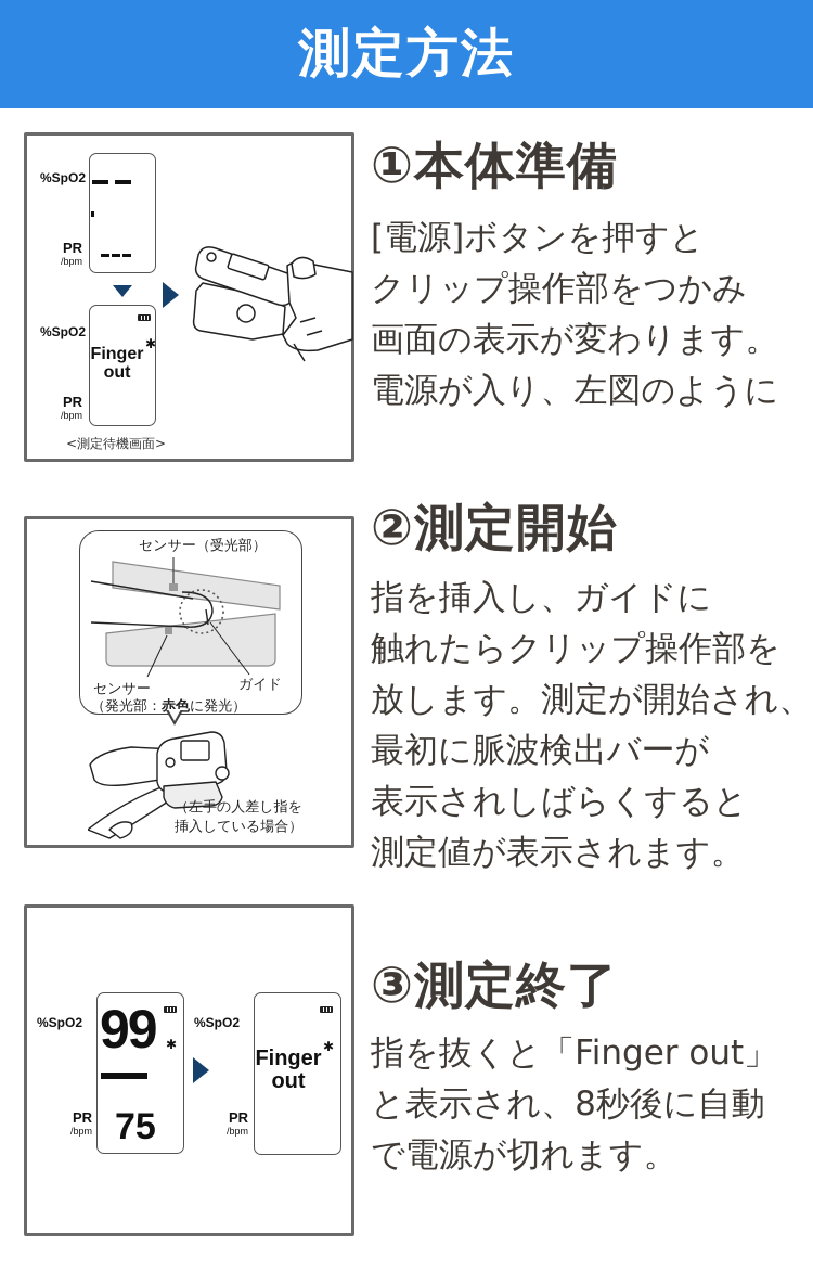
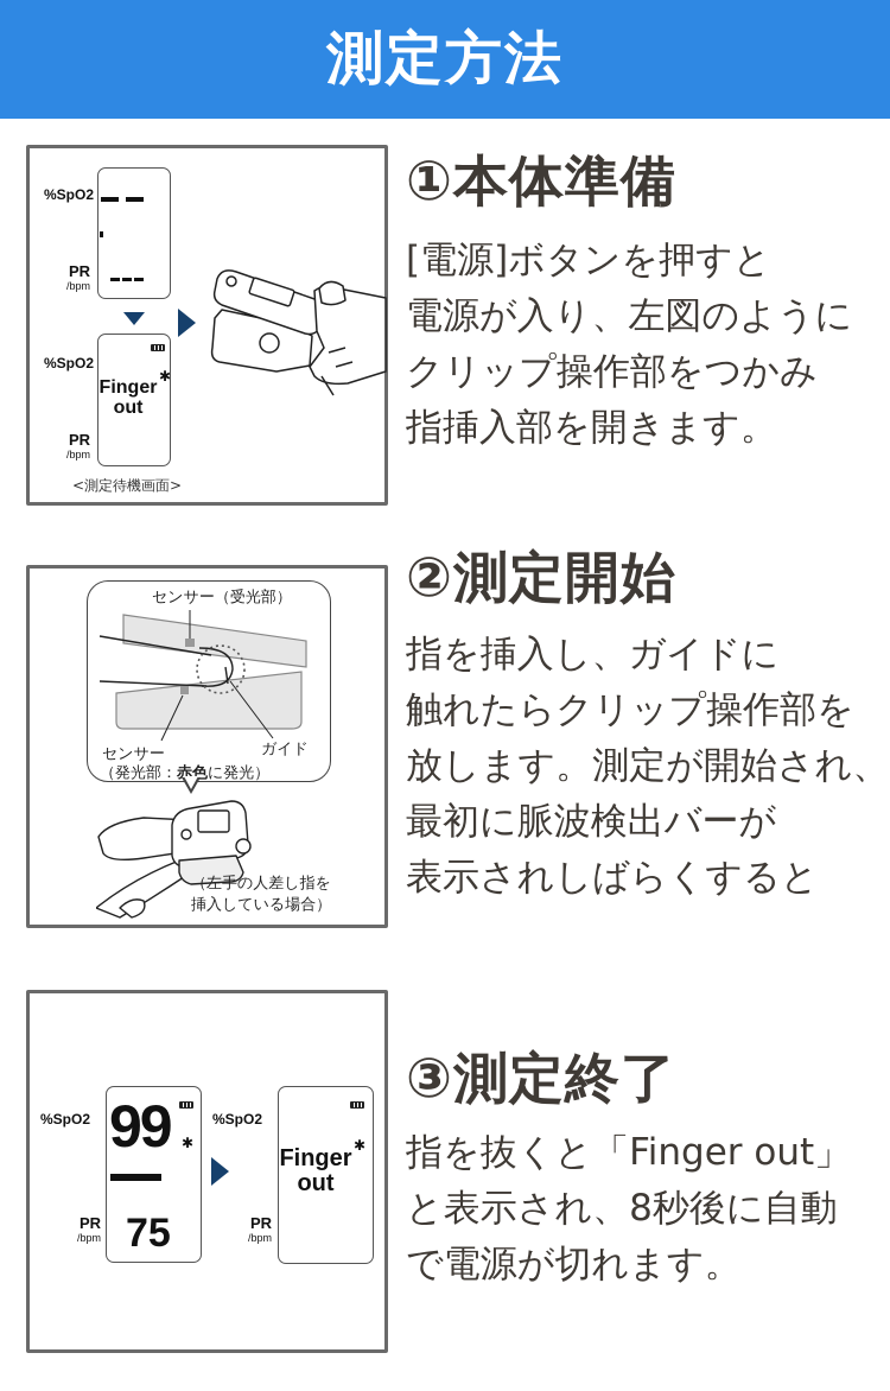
  測定方法
  %SpO2
  PR
  /bpm
  %SpO2
  ✱
  Finger
  out
  PR
  /bpm
  <測定待機画面>
  ①本体準備
  [電源]ボタンを押すと
- クリップ操作部をつかみ
+ 電源が入り、左図のように
- 画面の表示が変わります。
- 電源が入り、左図のように
+ クリップ操作部をつかみ
+ 指挿入部を開きます。
  センサー（受光部）
  ガイド
  センサー
  （発光部：赤色に発光）
  （左手の人差し指を
  挿入している場合）
  ②測定開始
  指を挿入し、ガイドに
  触れたらクリップ操作部を
  放します。測定が開始され、
  最初に脈波検出バーが
  表示されしばらくすると
- 測定値が表示されます。
  %SpO2
  99
  ✱
  75
  PR
  /bpm
  %SpO2
  ✱
  Finger
  out
  PR
  /bpm
  ③測定終了
  指を抜くと「Finger out」
  と表示され、8秒後に自動
  で電源が切れます。
